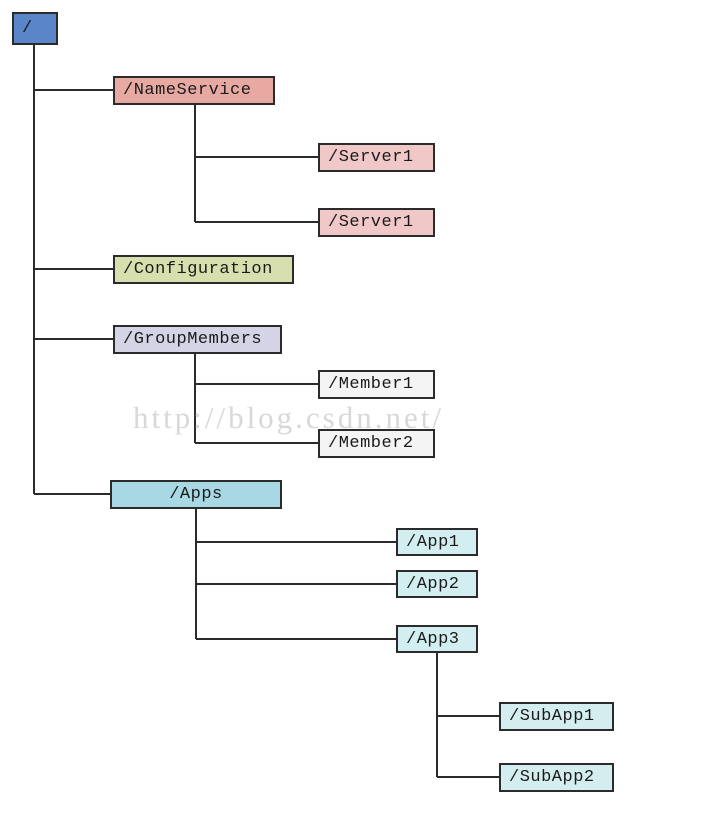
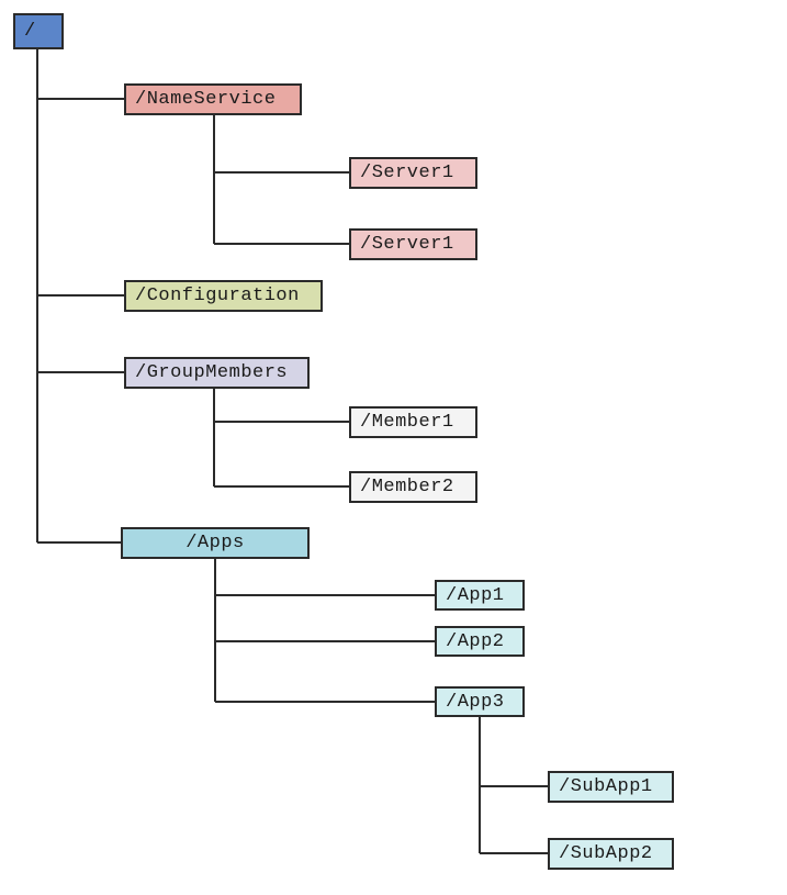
  /
  /NameService
  /Server1
  /Server1
  /Configuration
  /GroupMembers
  /Member1
  /Member2
  /Apps
  /App1
  /App2
  /App3
  /SubApp1
  /SubApp2
- http://blog.csdn.net/
